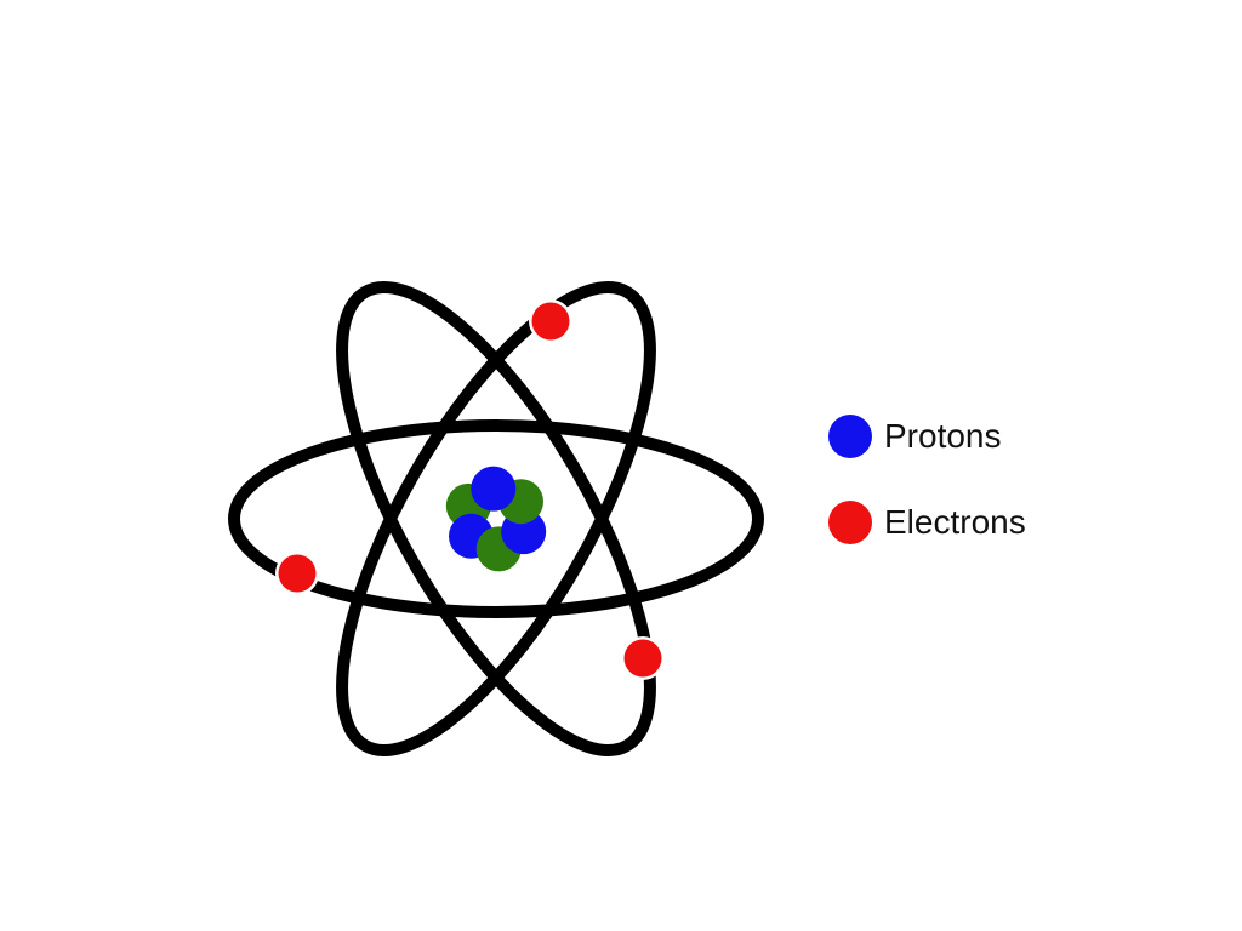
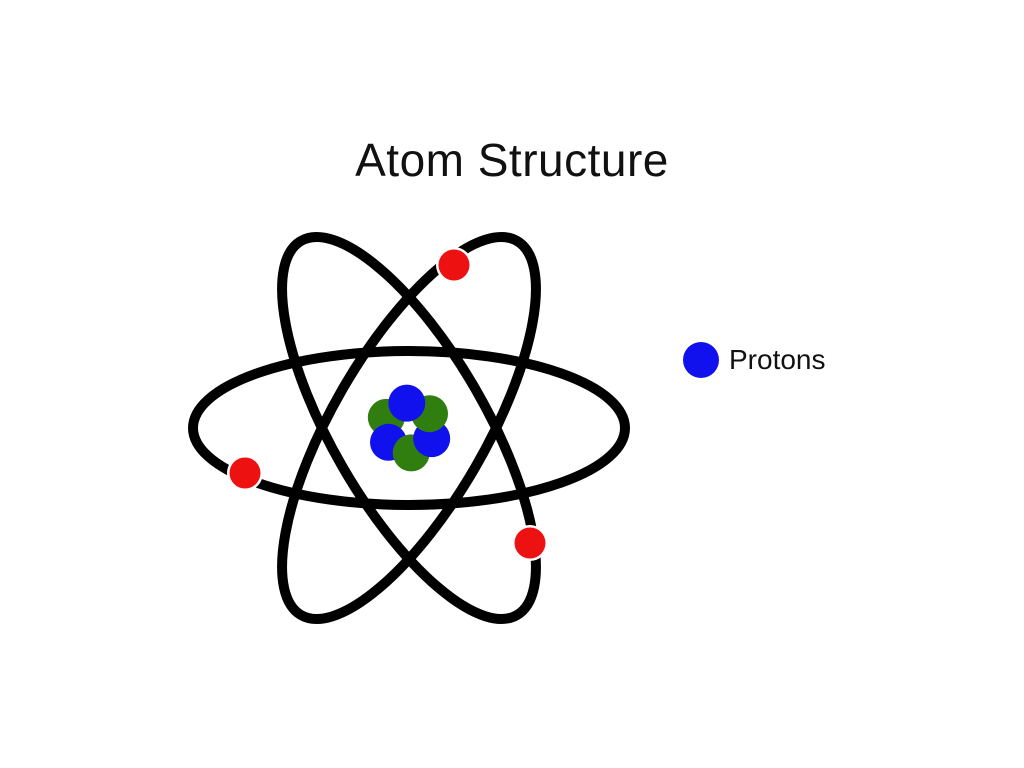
+ Atom Structure
  Protons
- Electrons
